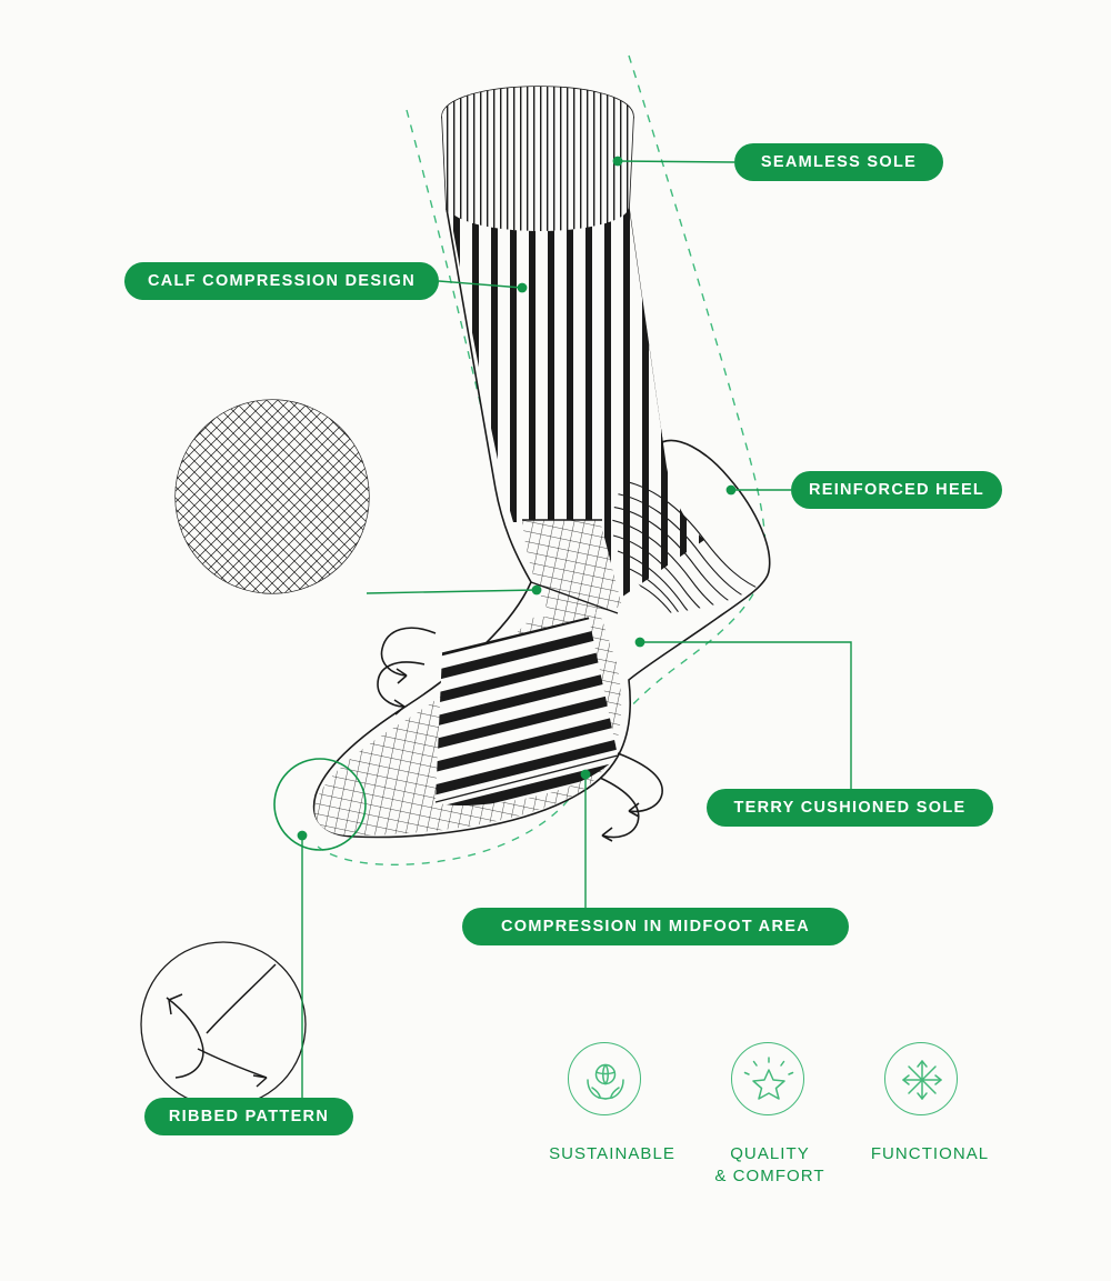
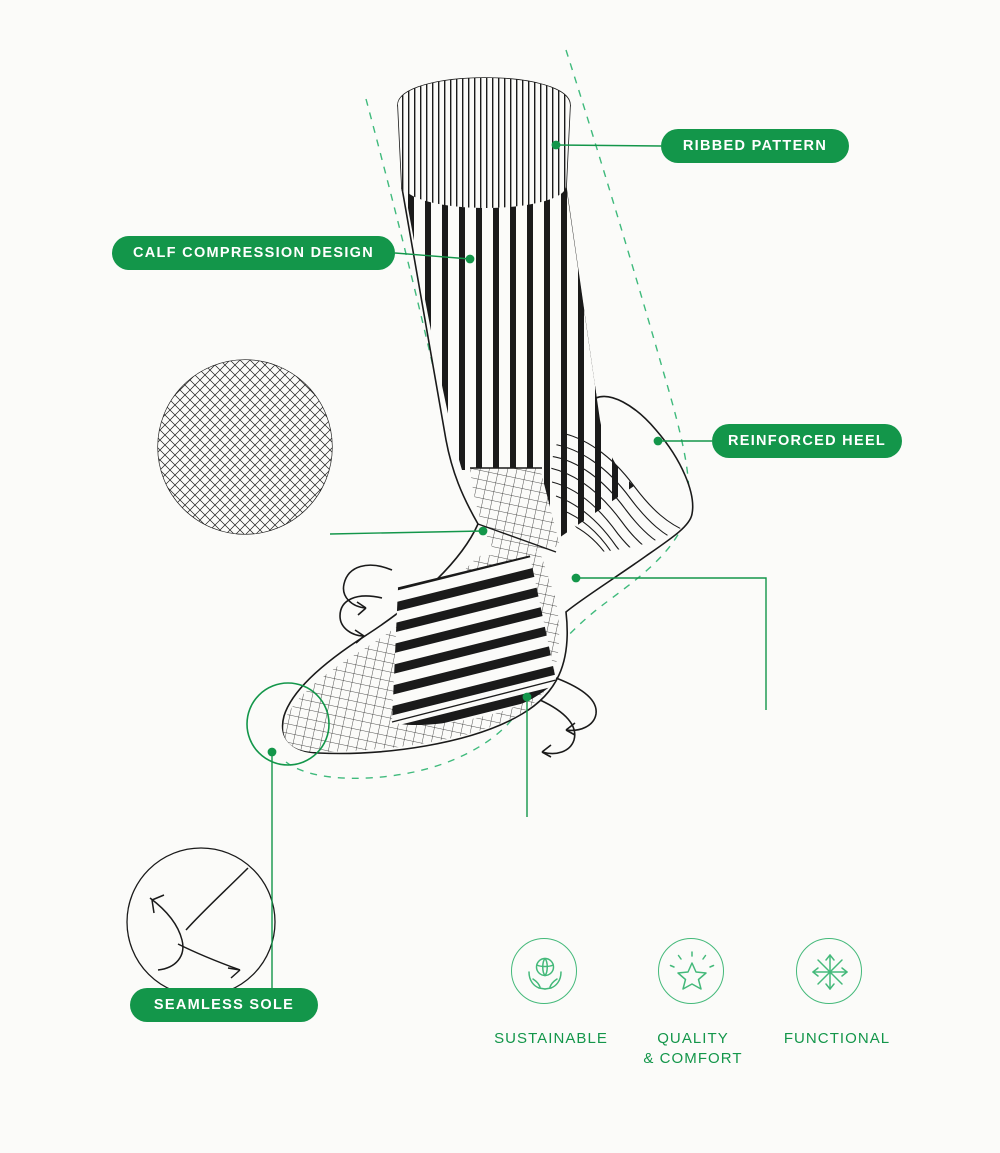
- SEAMLESS SOLE
+ RIBBED PATTERN
  CALF COMPRESSION DESIGN
  REINFORCED HEEL
- TERRY CUSHIONED SOLE
- COMPRESSION IN MIDFOOT AREA
- RIBBED PATTERN
+ SEAMLESS SOLE
  SUSTAINABLE
  QUALITY
  & COMFORT
  FUNCTIONAL
